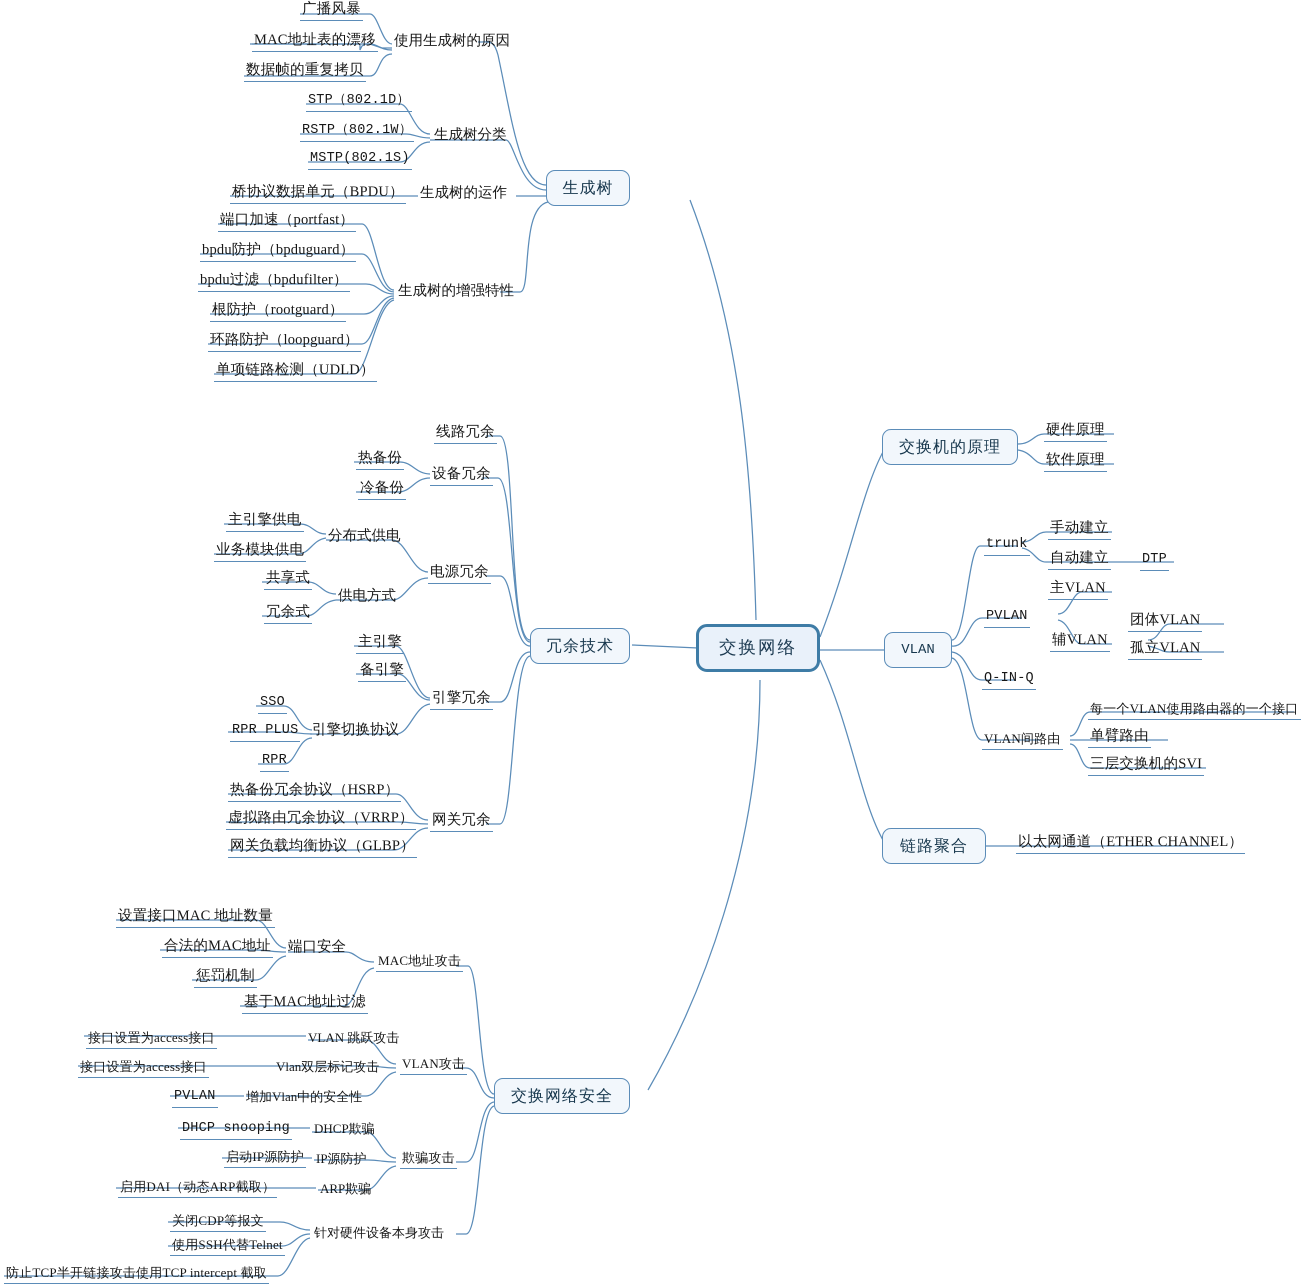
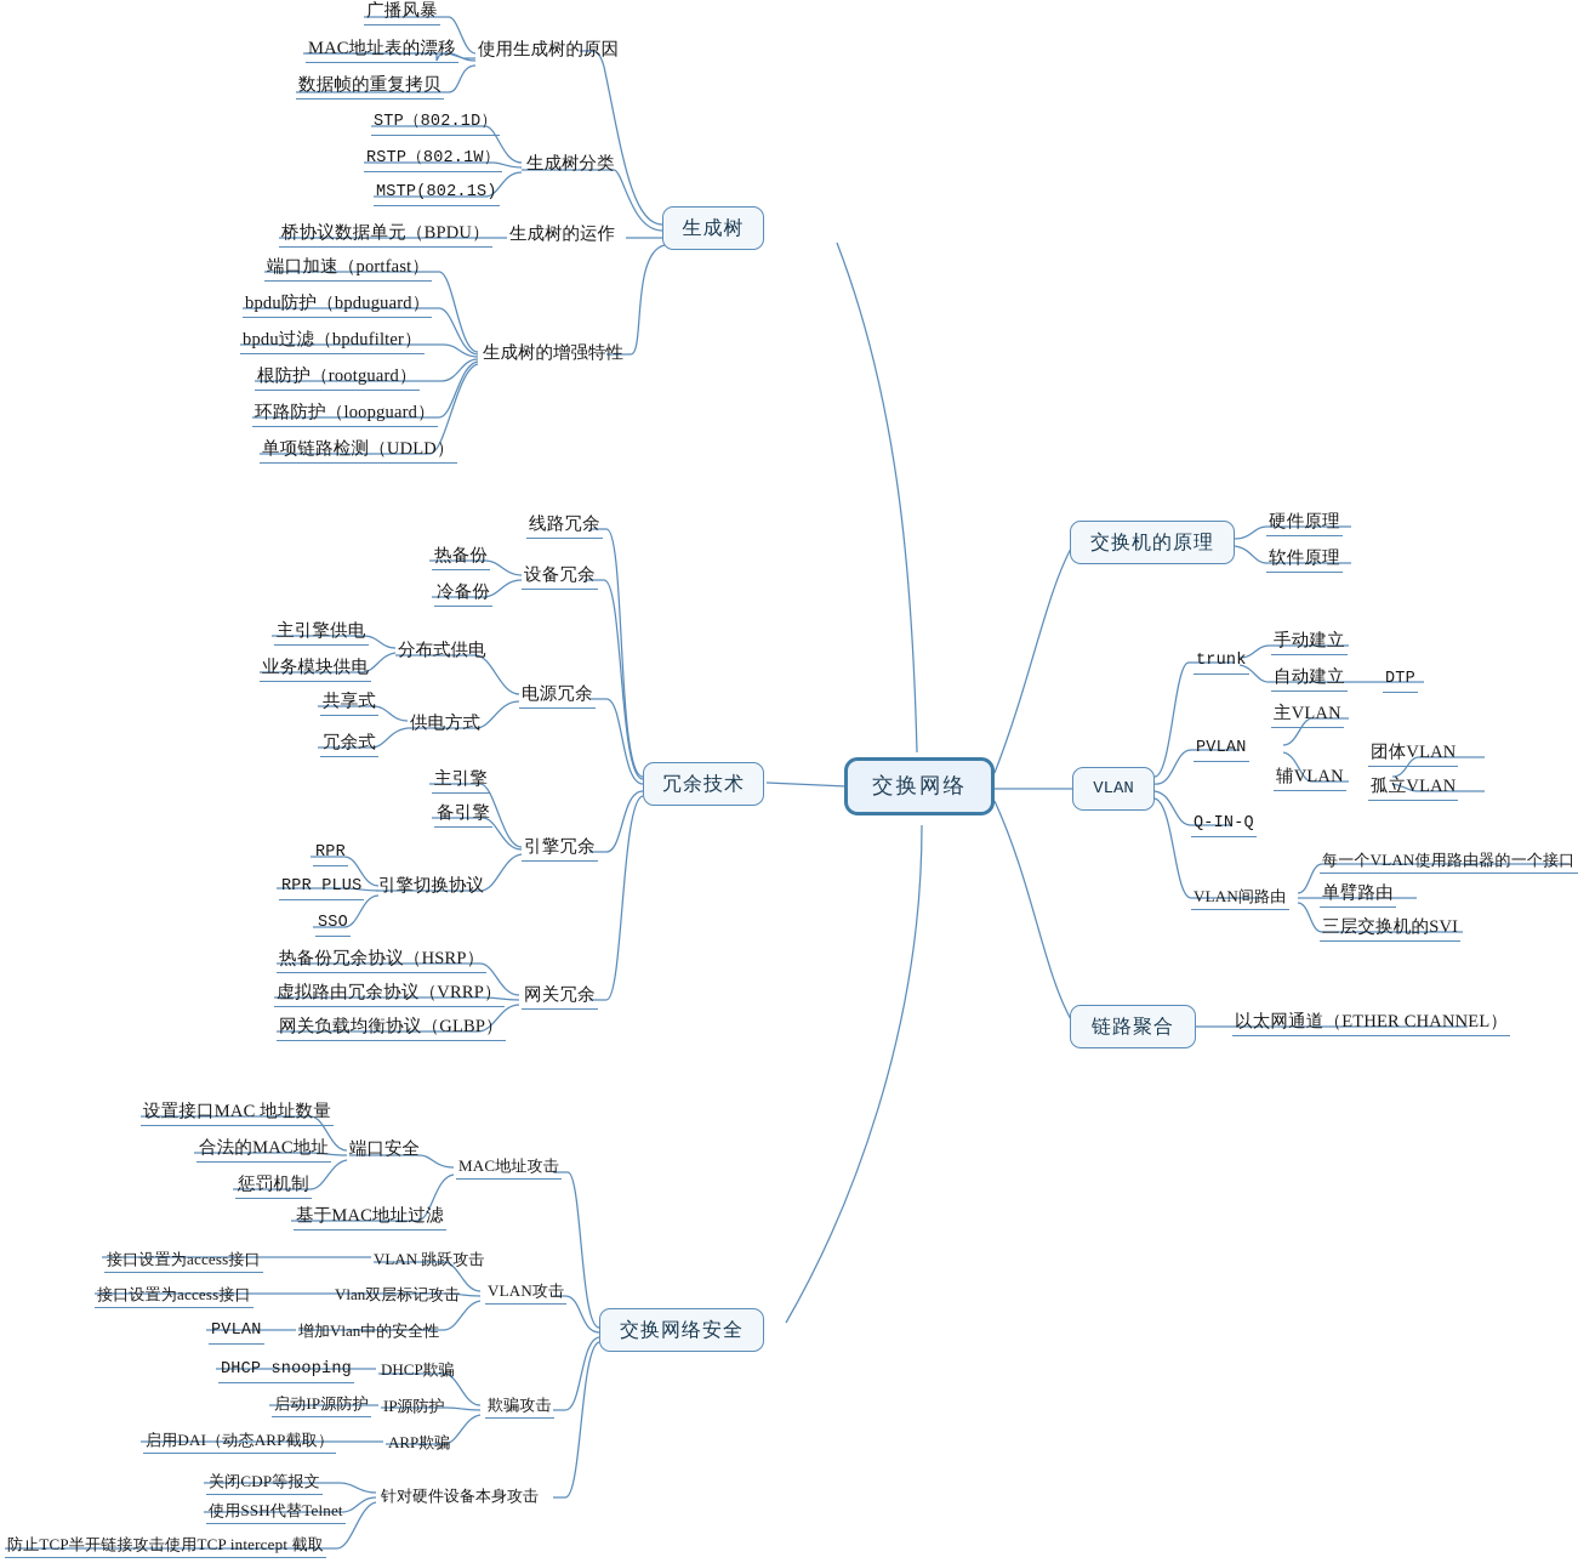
  交换网络
  生成树
  冗余技术
  交换机的原理
  VLAN
  链路聚合
  交换网络安全
  使用生成树的原因
  广播风暴
  MAC地址表的漂移
  数据帧的重复拷贝
  生成树分类
  STP（802.1D）
  RSTP（802.1W）
  MSTP(802.1S)
  生成树的运作
  桥协议数据单元（BPDU）
  生成树的增强特性
  端口加速（portfast）
  bpdu防护（bpduguard）
  bpdu过滤（bpdufilter）
  根防护（rootguard）
  环路防护（loopguard）
  单项链路检测（UDLD）
  线路冗余
  设备冗余
  热备份
  冷备份
  电源冗余
  分布式供电
  主引擎供电
  业务模块供电
  供电方式
  共享式
  冗余式
  引擎冗余
  主引擎
  备引擎
  引擎切换协议
- SSO
+ RPR
  RPR PLUS
- RPR
+ SSO
  网关冗余
  热备份冗余协议（HSRP）
  虚拟路由冗余协议（VRRP）
  网关负载均衡协议（GLBP）
  硬件原理
  软件原理
  trunk
  手动建立
  自动建立
  DTP
  PVLAN
  主VLAN
  辅VLAN
  团体VLAN
  孤立VLAN
  Q-IN-Q
  VLAN间路由
  每一个VLAN使用路由器的一个接口
  单臂路由
  三层交换机的SVI
  以太网通道（ETHER CHANNEL）
  MAC地址攻击
  端口安全
  设置接口MAC 地址数量
  合法的MAC地址
  惩罚机制
  基于MAC地址过滤
  VLAN攻击
  VLAN 跳跃攻击
  接口设置为access接口
  Vlan双层标记攻击
  接口设置为access接口
  增加Vlan中的安全性
  PVLAN
  欺骗攻击
  DHCP欺骗
  DHCP snooping
  IP源防护
  启动IP源防护
  ARP欺骗
  启用DAI（动态ARP截取）
  针对硬件设备本身攻击
  关闭CDP等报文
  使用SSH代替Telnet
  防止TCP半开链接攻击使用TCP intercept 截取
